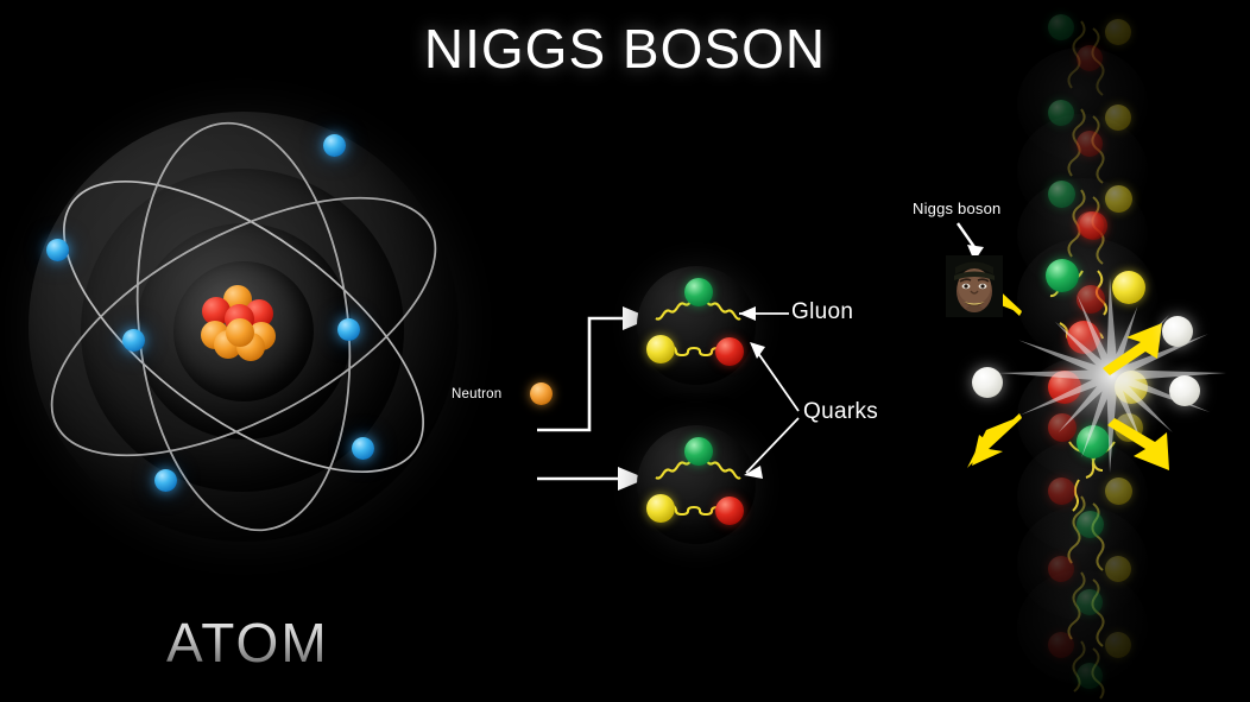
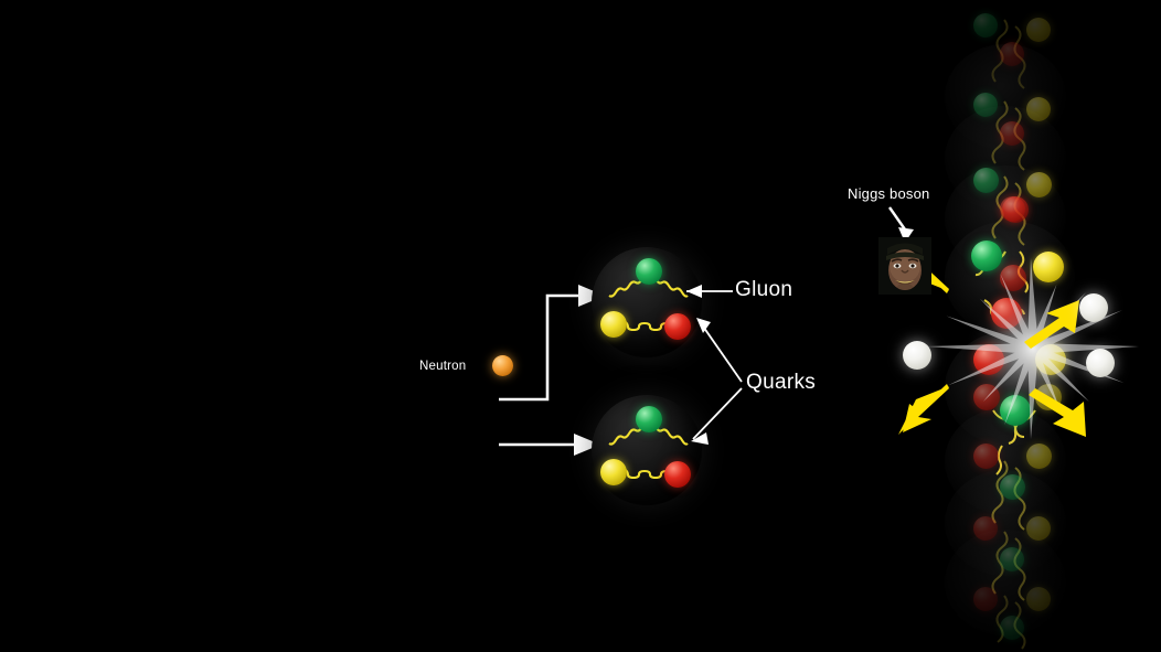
- NIGGS BOSON
- ATOM
  Neutron
  Gluon
  Quarks
  Niggs boson
